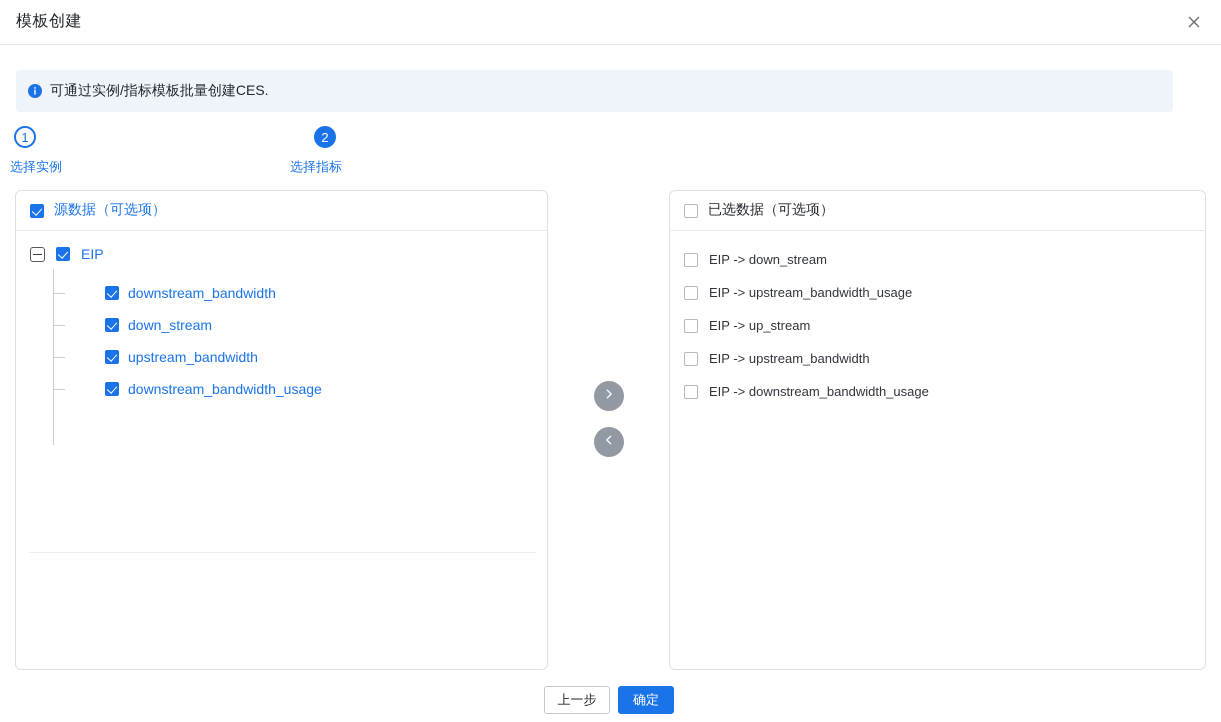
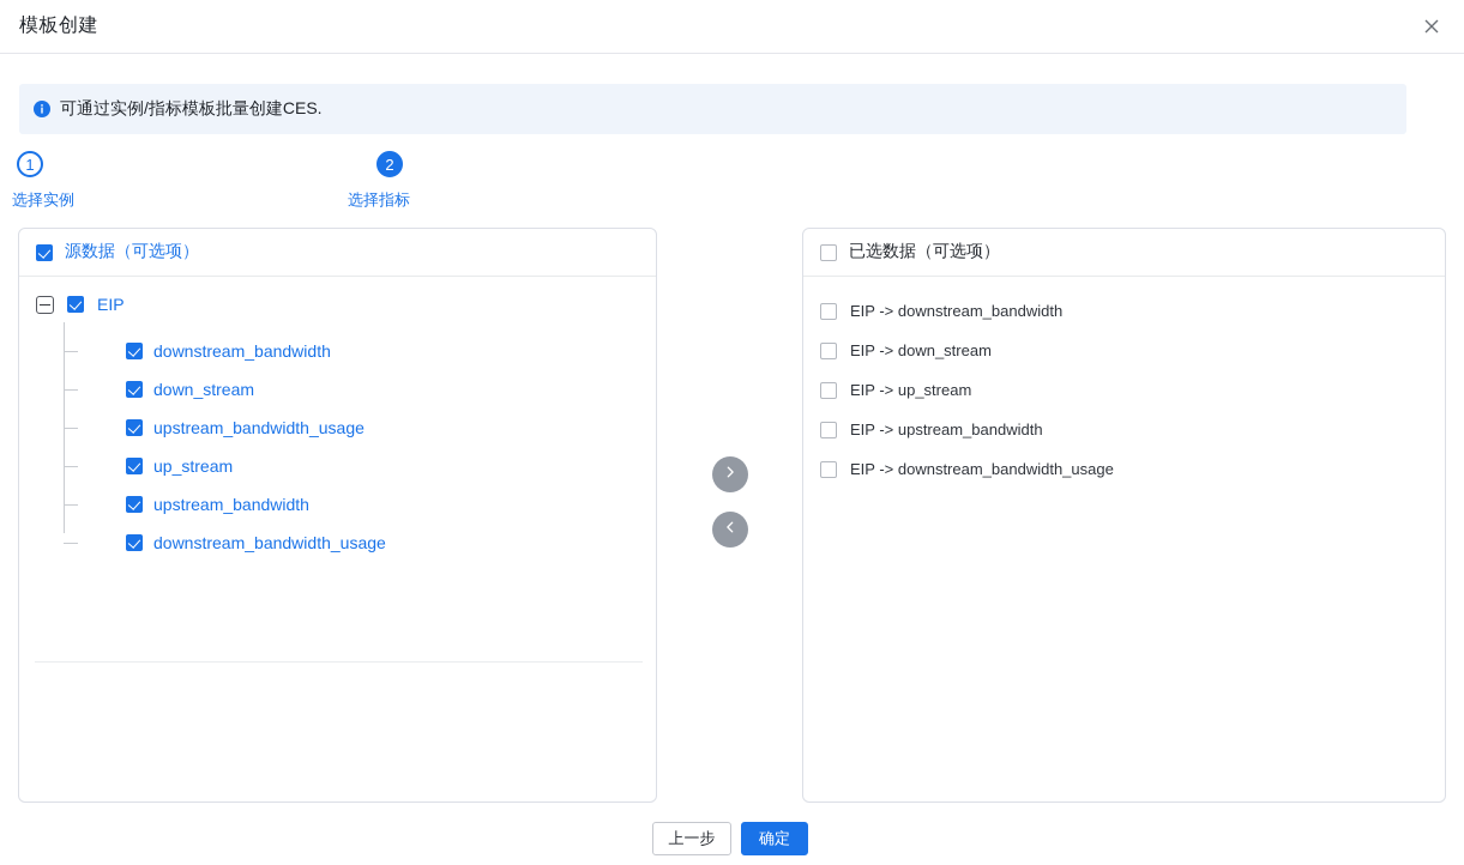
  模板创建
  可通过实例/指标模板批量创建CES.
  1
  选择实例
  2
  选择指标
  源数据（可选项）
  EIP
  downstream_bandwidth
  down_stream
+ upstream_bandwidth_usage
+ up_stream
  upstream_bandwidth
  downstream_bandwidth_usage
  已选数据（可选项）
+ EIP -> downstream_bandwidth
  EIP -> down_stream
- EIP -> upstream_bandwidth_usage
  EIP -> up_stream
  EIP -> upstream_bandwidth
  EIP -> downstream_bandwidth_usage
  上一步
  确定
